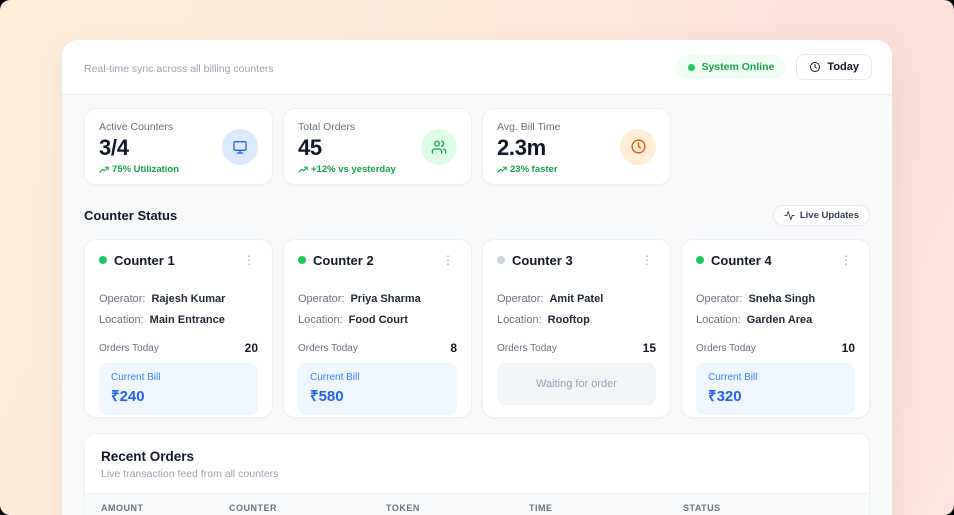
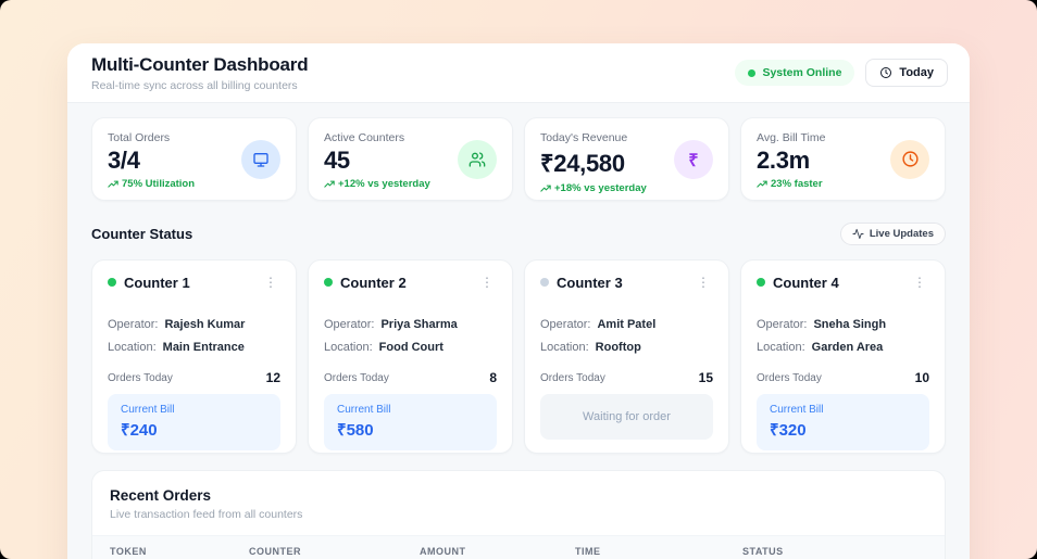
+ Multi-Counter Dashboard
  Real-time sync across all billing counters
  System Online
  Today
- Active Counters
+ Total Orders
  3/4
  75% Utilization
- Total Orders
+ Active Counters
  45
  +12% vs yesterday
+ Today's Revenue
+ ₹24,580
+ +18% vs yesterday
+ ₹
  Avg. Bill Time
  2.3m
  23% faster
  Counter Status
  Live Updates
  Counter 1
  ⋮
  Operator:
  Rajesh Kumar
  Location:
  Main Entrance
  Orders Today
- 20
+ 12
  Current Bill
  ₹240
  Counter 2
  ⋮
  Operator:
  Priya Sharma
  Location:
  Food Court
  Orders Today
  8
  Current Bill
  ₹580
  Counter 3
  ⋮
  Operator:
  Amit Patel
  Location:
  Rooftop
  Orders Today
  15
  Waiting for order
  Counter 4
  ⋮
  Operator:
  Sneha Singh
  Location:
  Garden Area
  Orders Today
  10
  Current Bill
  ₹320
  Recent Orders
  Live transaction feed from all counters
- AMOUNT
+ TOKEN
  COUNTER
- TOKEN
+ AMOUNT
  TIME
  STATUS
